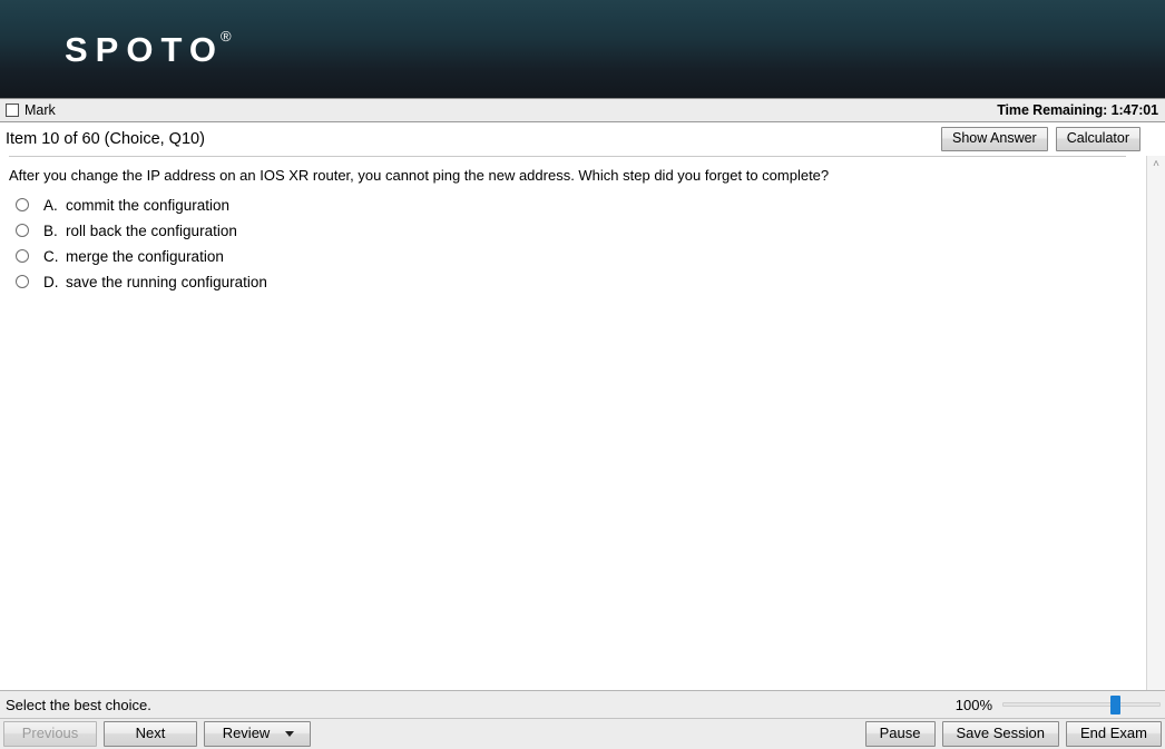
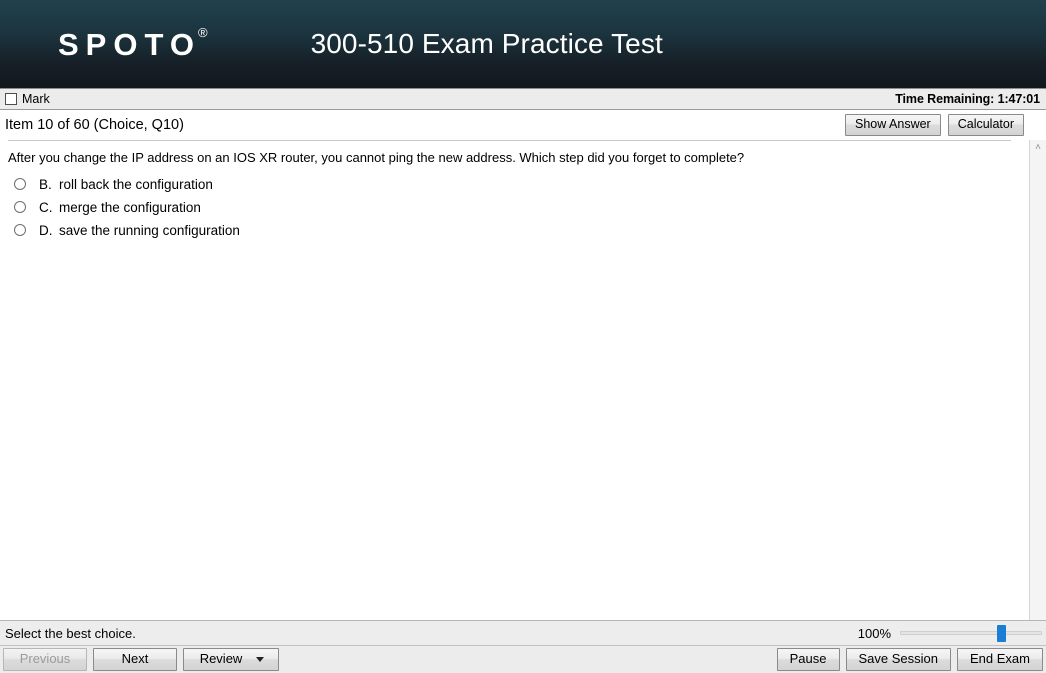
  SPOTO®
+ 300-510 Exam Practice Test
  Mark
  Time Remaining: 1:47:01
  Item 10 of 60 (Choice, Q10)
  Show Answer
  Calculator
  After you change the IP address on an IOS XR router, you cannot ping the new address. Which step did you forget to complete?
- A.
- commit the configuration
  B.
  roll back the configuration
  C.
  merge the configuration
  D.
  save the running configuration
  ˄
  Select the best choice.
  100%
  Previous
  Next
  Review
  Pause
  Save Session
  End Exam
